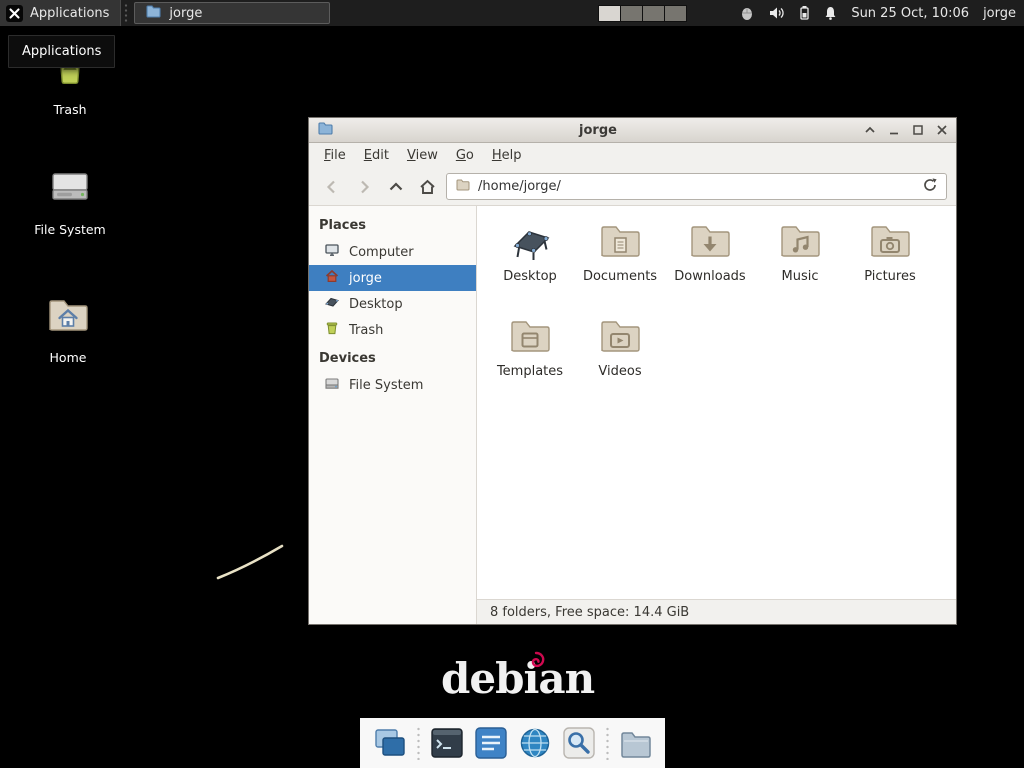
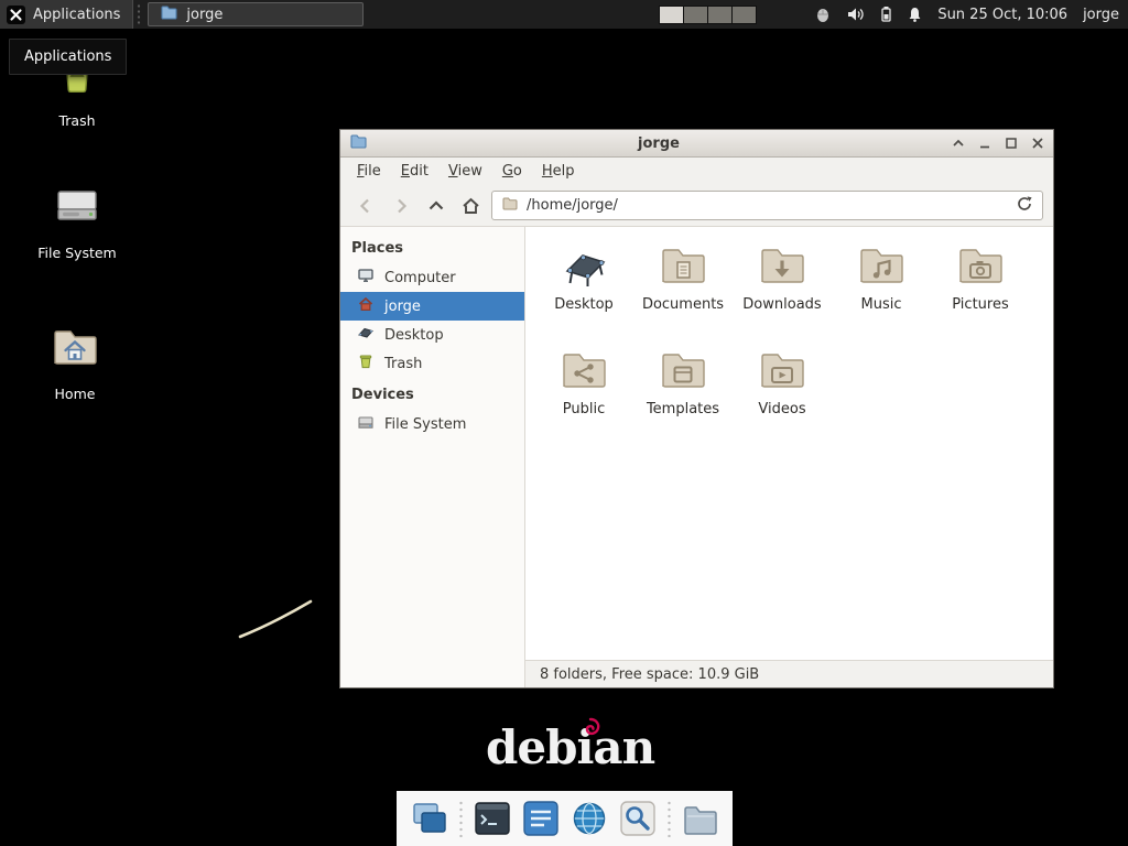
  Applications
  jorge
  Sun 25 Oct, 10:06
  jorge
  Applications
  Trash
  File System
  Home
  debian
  jorge
  File
  Edit
  View
  Go
  Help
  /home/jorge/
  Places
  Computer
  jorge
  Desktop
  Trash
  Devices
  File System
  Desktop
  Documents
  Downloads
  Music
  Pictures
+ Public
  Templates
  Videos
- 8 folders, Free space: 14.4 GiB
+ 8 folders, Free space: 10.9 GiB
